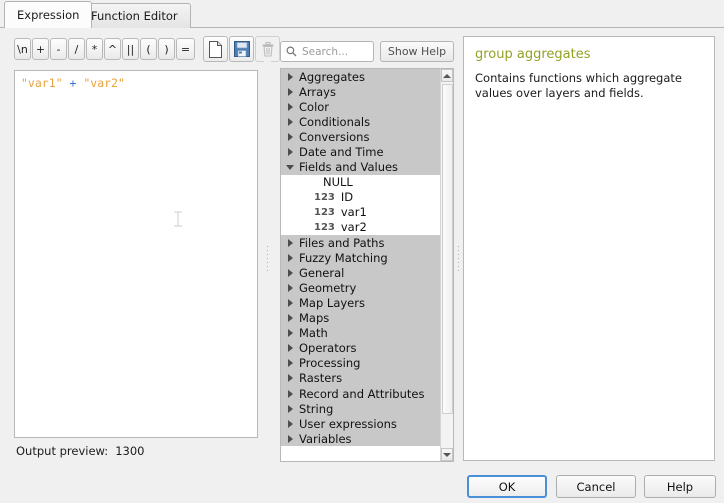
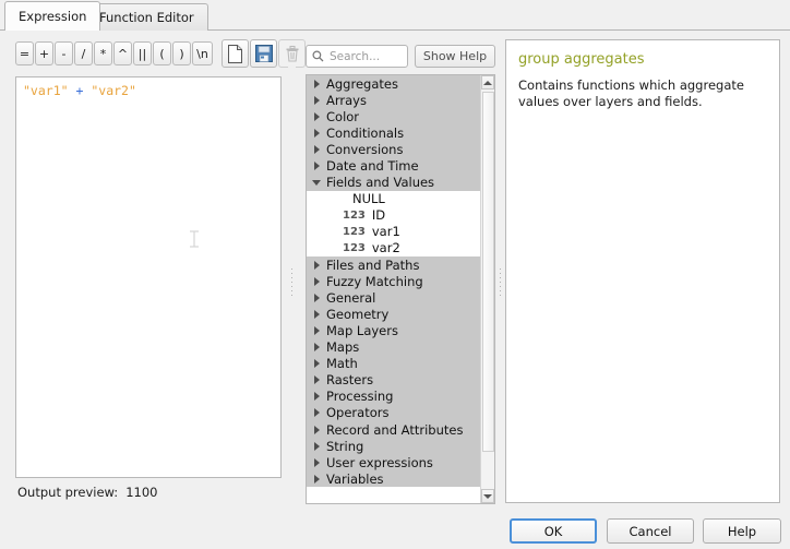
  Expression
  Function Editor
- \n
+ =
  +
  -
  /
  *
  ^
  ||
  (
  )
- =
+ \n
  "var1" + "var2"
  Output preview:
- 1300
+ 1100
  Search...
  Show Help
  Aggregates
  Arrays
  Color
  Conditionals
  Conversions
  Date and Time
  Fields and Values
  NULL
  123
  ID
  123
  var1
  123
  var2
  Files and Paths
  Fuzzy Matching
  General
  Geometry
  Map Layers
  Maps
  Math
- Operators
+ Rasters
  Processing
- Rasters
+ Operators
  Record and Attributes
  String
  User expressions
  Variables
  group aggregates
  Contains functions which aggregate values over layers and fields.
  OK
  Cancel
  Help
